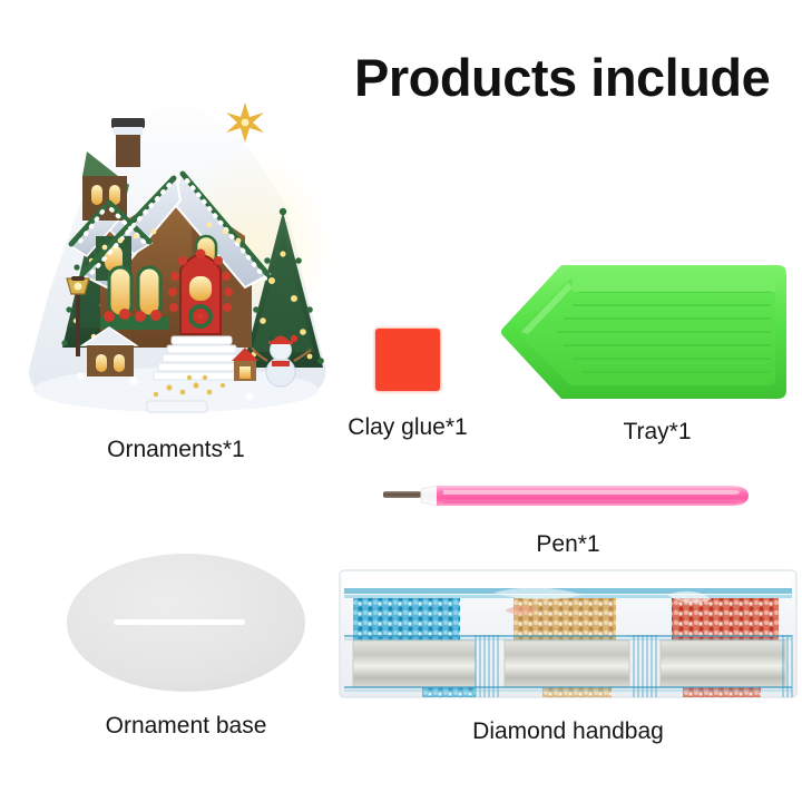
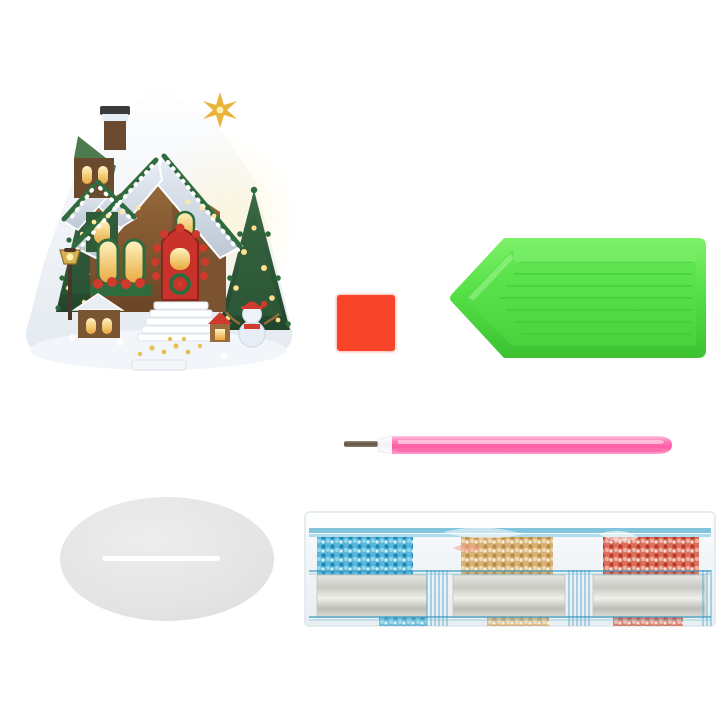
- Products include
- Ornaments*1
- Clay glue*1
- Tray*1
- Pen*1
- Ornament base
- Diamond handbag
